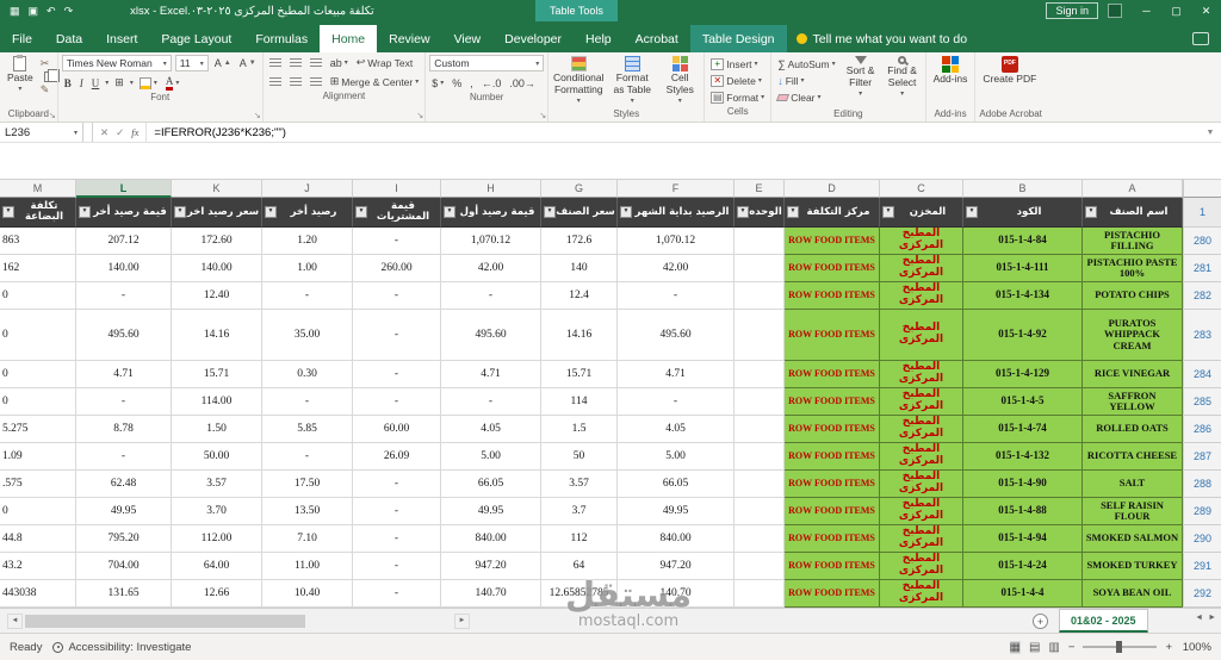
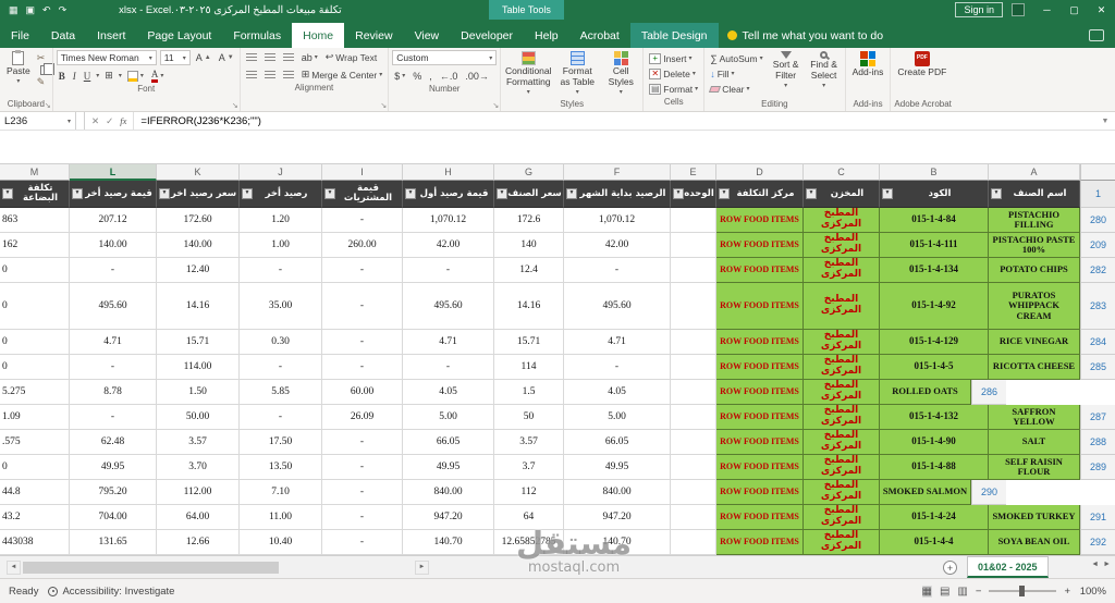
  ▦
  ▣
  ↶
  ↷
  تكلفة مبيعات المطبخ المركزى ٢٠٢٥-٠٣.xlsx - Excel
  Table Tools
  Sign in
  ─
  ▢
  ✕
  File
  Data
  Insert
  Page Layout
  Formulas
  Home
  Review
  View
  Developer
  Help
  Acrobat
  Table Design
  Tell me what you want to do
  Paste
  ✂
  ✎
  Clipboard
  Times New Roman
  11
  A
  A
  B
  I
  U
  ⊞
  A
  Font
  ab
  ↩
  Wrap Text
  ⊞
  Merge & Center
  Alignment
  Custom
  $
  %
  ,
  ←.0
  .00→
  Number
  Conditional Formatting
  Format as Table
  Cell Styles
  Styles
  +
  Insert
  ✕
  Delete
  ▤
  Format
  Cells
  ∑
  AutoSum
  ↓
  Fill
  Clear
  Sort & Filter
  Find & Select
  Editing
  Add-ins
  Add-ins
  Create PDF
  Adobe Acrobat
  L236
  ✕
  ✓
  fx
  =IFERROR(J236*K236;"")
  M
  L
  K
  J
  I
  H
  G
  F
  E
  D
  C
  B
  A
  تكلفة البضاعة
  قيمة رصيد أخر
  سعر رصيد اخر
  رصيد أخر
  قيمة المشتريات
  قيمة رصيد أول
  سعر الصنف
  الرصيد بداية الشهر
  الوحده
  مركز التكلفة
  المخزن
  الكود
  اسم الصنف
  1
  863
  207.12
  172.60
  1.20
  -
  1,070.12
  172.6
  1,070.12
  ROW FOOD ITEMS
  المطبخ المركزى
  015-1-4-84
  PISTACHIO FILLING
  280
  162
  140.00
  140.00
  1.00
  260.00
  42.00
  140
  42.00
  ROW FOOD ITEMS
  المطبخ المركزى
  015-1-4-111
  PISTACHIO PASTE 100%
- 281
+ 209
  0
  -
  12.40
  -
  -
  -
  12.4
  -
  ROW FOOD ITEMS
  المطبخ المركزى
  015-1-4-134
  POTATO CHIPS
  282
  0
  495.60
  14.16
  35.00
  -
  495.60
  14.16
  495.60
  ROW FOOD ITEMS
  المطبخ المركزى
  015-1-4-92
  PURATOS WHIPPACK CREAM
  283
  0
  4.71
  15.71
  0.30
  -
  4.71
  15.71
  4.71
  ROW FOOD ITEMS
  المطبخ المركزى
  015-1-4-129
  RICE VINEGAR
  284
  0
  -
  114.00
  -
  -
  -
  114
  -
  ROW FOOD ITEMS
  المطبخ المركزى
  015-1-4-5
- SAFFRON YELLOW
+ RICOTTA CHEESE
  285
  5.275
  8.78
  1.50
  5.85
  60.00
  4.05
  1.5
  4.05
  ROW FOOD ITEMS
  المطبخ المركزى
- 015-1-4-74
  ROLLED OATS
  286
  1.09
  -
  50.00
  -
  26.09
  5.00
  50
  5.00
  ROW FOOD ITEMS
  المطبخ المركزى
  015-1-4-132
- RICOTTA CHEESE
+ SAFFRON YELLOW
  287
  .575
  62.48
  3.57
  17.50
  -
  66.05
  3.57
  66.05
  ROW FOOD ITEMS
  المطبخ المركزى
  015-1-4-90
  SALT
  288
  0
  49.95
  3.70
  13.50
  -
  49.95
  3.7
  49.95
  ROW FOOD ITEMS
  المطبخ المركزى
  015-1-4-88
  SELF RAISIN FLOUR
  289
  44.8
  795.20
  112.00
  7.10
  -
  840.00
  112
  840.00
  ROW FOOD ITEMS
  المطبخ المركزى
- 015-1-4-94
  SMOKED SALMON
  290
  43.2
  704.00
  64.00
  11.00
  -
  947.20
  64
  947.20
  ROW FOOD ITEMS
  المطبخ المركزى
  015-1-4-24
  SMOKED TURKEY
  291
  443038
  131.65
  12.66
  10.40
  -
  140.70
  12.65852785
  140.70
  ROW FOOD ITEMS
  المطبخ المركزى
  015-1-4-4
  SOYA BEAN OIL
  292
  +
  01&02 - 2025
  Ready
  Accessibility: Investigate
  ▦
  ▤
  ▥
  −
  +
  100%
  مستقل
  mostaql.com
